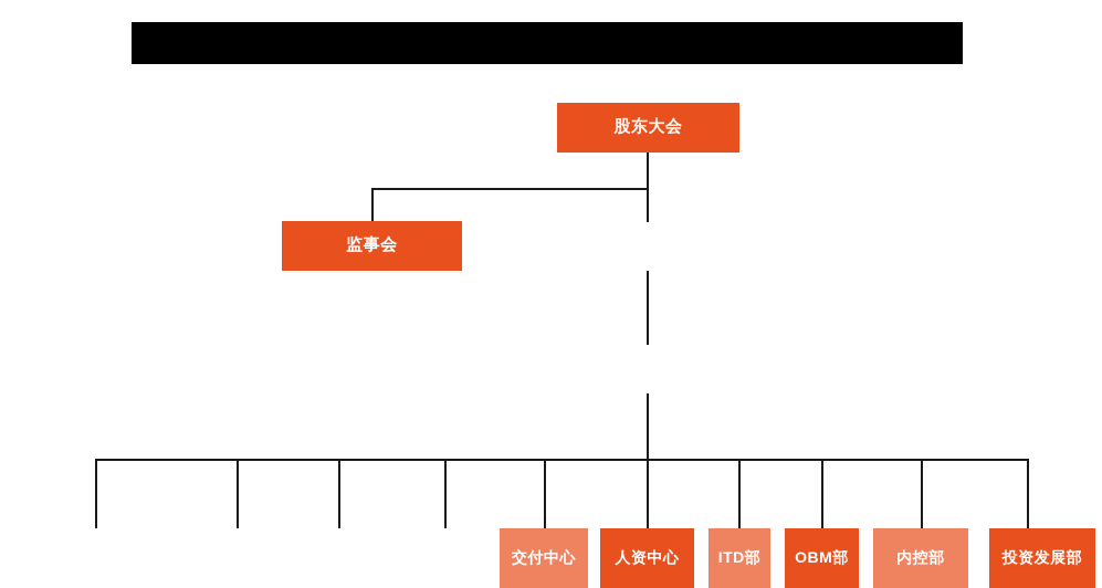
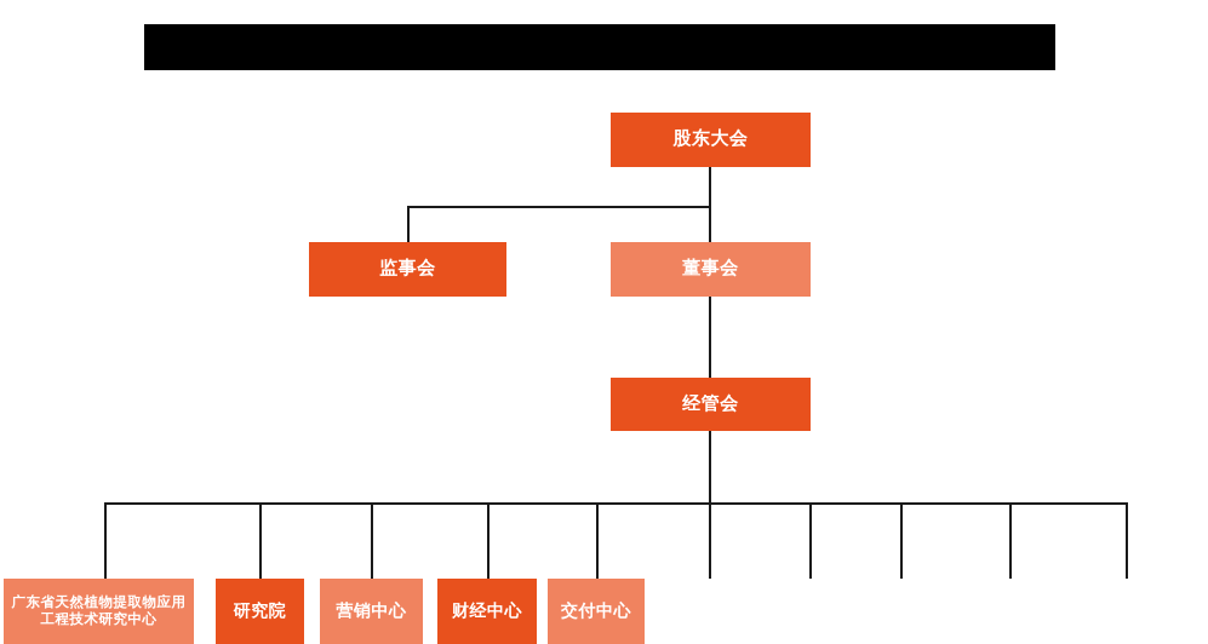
  股东大会
  监事会
+ 董事会
+ 经管会
+ 广东省天然植物提取物应用工程技术研究中心
+ 研究院
+ 营销中心
+ 财经中心
  交付中心
- 人资中心
- ITD部
- OBM部
- 内控部
- 投资发展部
